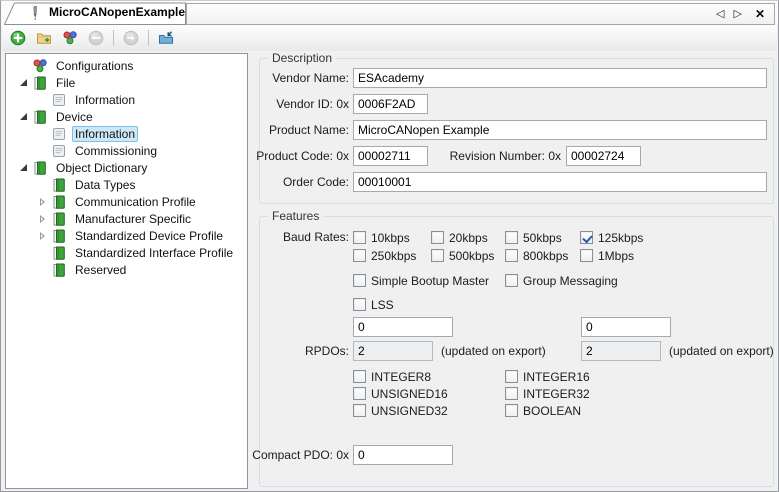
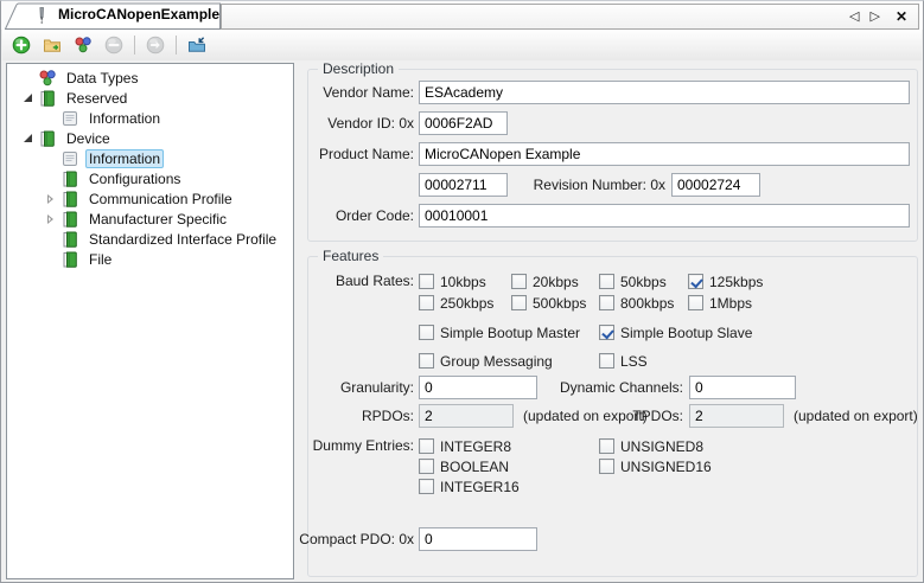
  ◁
  ▷
  ✕
  MicroCANopenExample
- Configurations
+ Data Types
- File
+ Reserved
  Information
  Device
  Information
- Commissioning
- Object Dictionary
- Data Types
+ Configurations
  Communication Profile
  Manufacturer Specific
- Standardized Device Profile
  Standardized Interface Profile
- Reserved
+ File
  Description
  Vendor Name:
  ESAcademy
  Vendor ID: 0x
  0006F2AD
  Product Name:
  MicroCANopen Example
- Product Code: 0x
  00002711
  Revision Number: 0x
  00002724
  Order Code:
  00010001
  Features
  Baud Rates:
  10kbps
  20kbps
  50kbps
  125kbps
  250kbps
  500kbps
  800kbps
  1Mbps
  Simple Bootup Master
+ Simple Bootup Slave
  Group Messaging
  LSS
+ Granularity:
  0
+ Dynamic Channels:
  0
  RPDOs:
  2
  (updated on export)
+ TPDOs:
  2
  (updated on export)
+ Dummy Entries:
  INTEGER8
+ UNSIGNED8
- INTEGER16
+ BOOLEAN
  UNSIGNED16
- INTEGER32
- UNSIGNED32
- BOOLEAN
+ INTEGER16
  Compact PDO: 0x
  0
